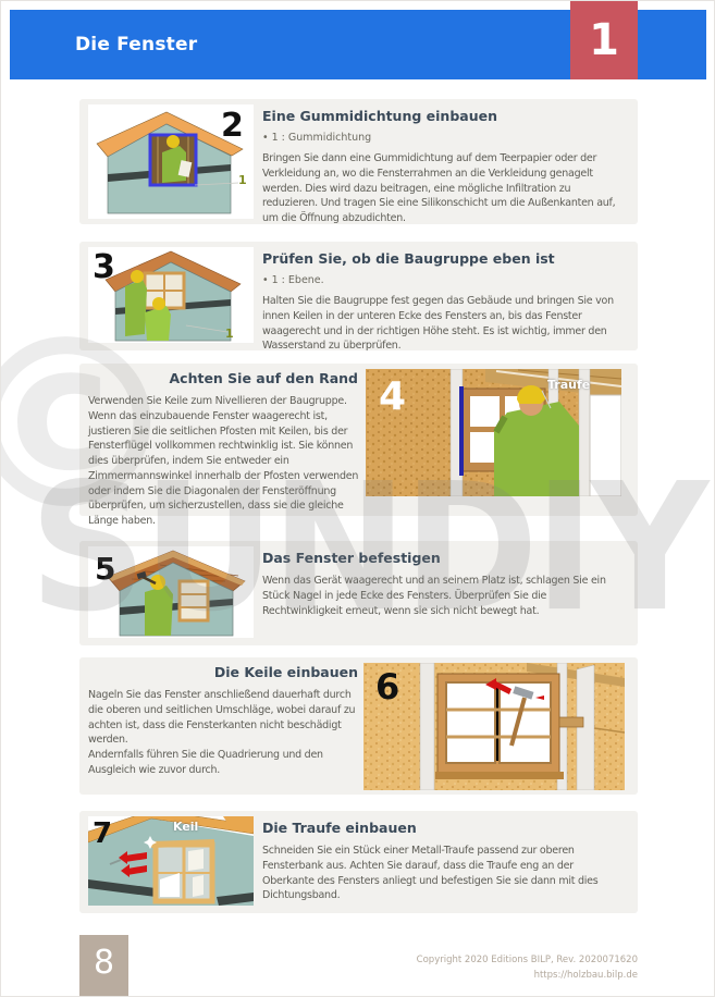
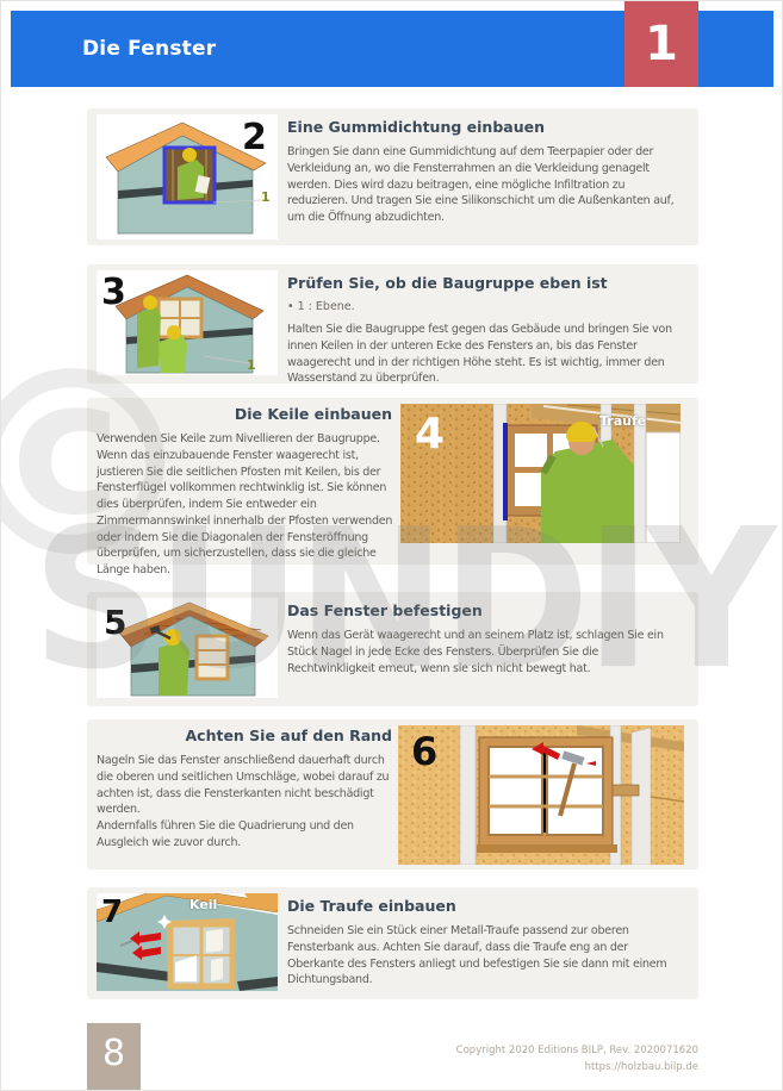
  Die Fenster
  1
  2
  1
  Eine Gummidichtung einbauen
- • 1 : Gummidichtung
  Bringen Sie dann eine Gummidichtung auf dem Teerpapier oder der Verkleidung an, wo die Fensterrahmen an die Verkleidung genagelt werden. Dies wird dazu beitragen, eine mögliche Infiltration zu reduzieren. Und tragen Sie eine Silikonschicht um die Außenkanten auf, um die Öffnung abzudichten.
  3
  1
  Prüfen Sie, ob die Baugruppe eben ist
  • 1 : Ebene.
  Halten Sie die Baugruppe fest gegen das Gebäude und bringen Sie von innen Keilen in der unteren Ecke des Fensters an, bis das Fenster waagerecht und in der richtigen Höhe steht. Es ist wichtig, immer den Wasserstand zu überprüfen.
- Achten Sie auf den Rand
+ Die Keile einbauen
  Verwenden Sie Keile zum Nivellieren der Baugruppe.
  Wenn das einzubauende Fenster waagerecht ist, justieren Sie die seitlichen Pfosten mit Keilen, bis der Fensterflügel vollkommen rechtwinklig ist. Sie können dies überprüfen, indem Sie entweder ein Zimmermannswinkel innerhalb der Pfosten verwenden oder indem Sie die Diagonalen der Fensteröffnung überprüfen, um sicherzustellen, dass sie die gleiche Länge haben.
  4
  Traufe
  5
  Das Fenster befestigen
  Wenn das Gerät waagerecht und an seinem Platz ist, schlagen Sie ein Stück Nagel in jede Ecke des Fensters. Überprüfen Sie die Rechtwinkligkeit erneut, wenn sie sich nicht bewegt hat.
- Die Keile einbauen
+ Achten Sie auf den Rand
  Nageln Sie das Fenster anschließend dauerhaft durch die oberen und seitlichen Umschläge, wobei darauf zu achten ist, dass die Fensterkanten nicht beschädigt werden.
  Andernfalls führen Sie die Quadrierung und den Ausgleich wie zuvor durch.
  6
  7
  Keil
  Die Traufe einbauen
- Schneiden Sie ein Stück einer Metall-Traufe passend zur oberen Fensterbank aus. Achten Sie darauf, dass die Traufe eng an der Oberkante des Fensters anliegt und befestigen Sie sie dann mit dies Dichtungsband.
+ Schneiden Sie ein Stück einer Metall-Traufe passend zur oberen Fensterbank aus. Achten Sie darauf, dass die Traufe eng an der Oberkante des Fensters anliegt und befestigen Sie sie dann mit einem Dichtungsband.
  ©
  SUNDIY
  8
  Copyright 2020 Editions BILP, Rev. 2020071620
  https://holzbau.bilp.de
